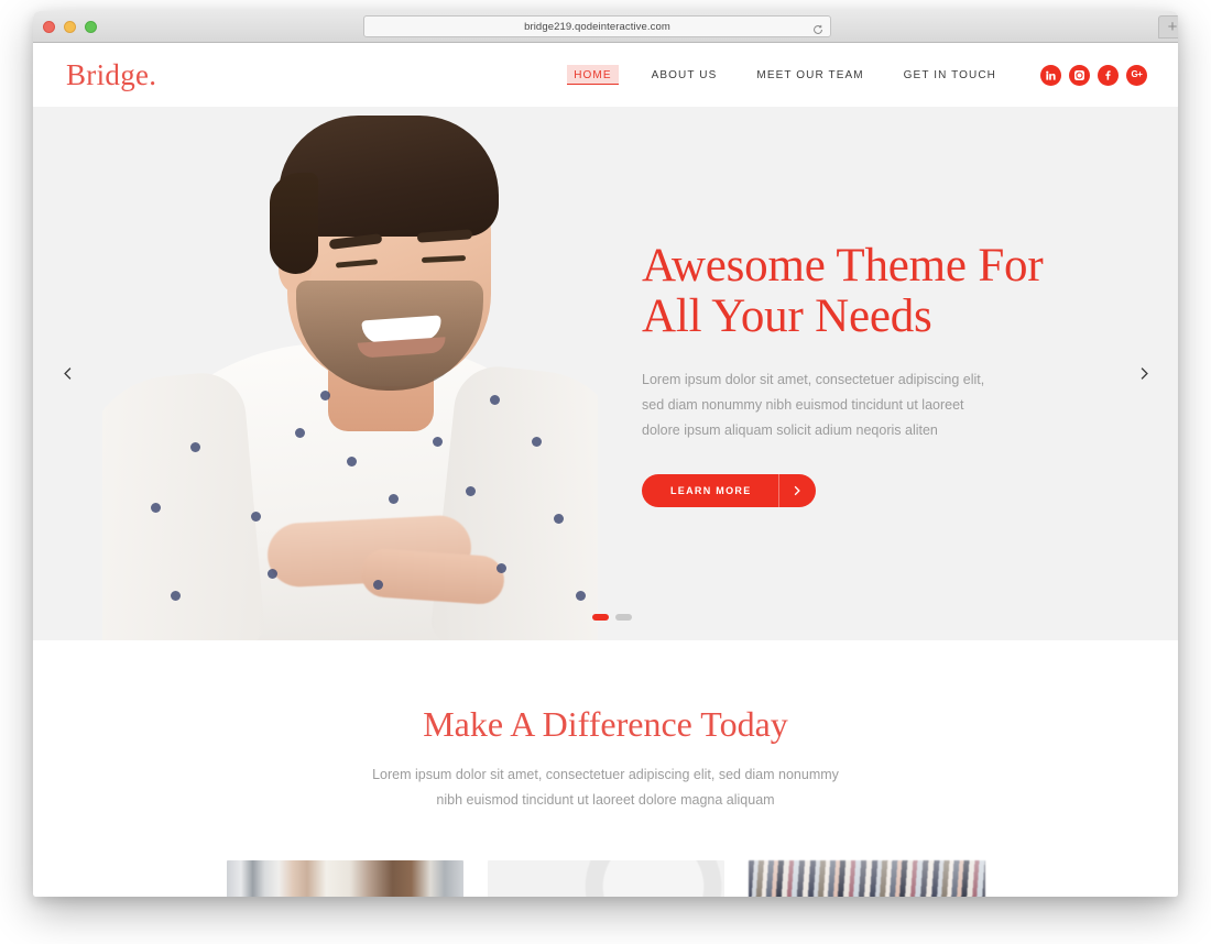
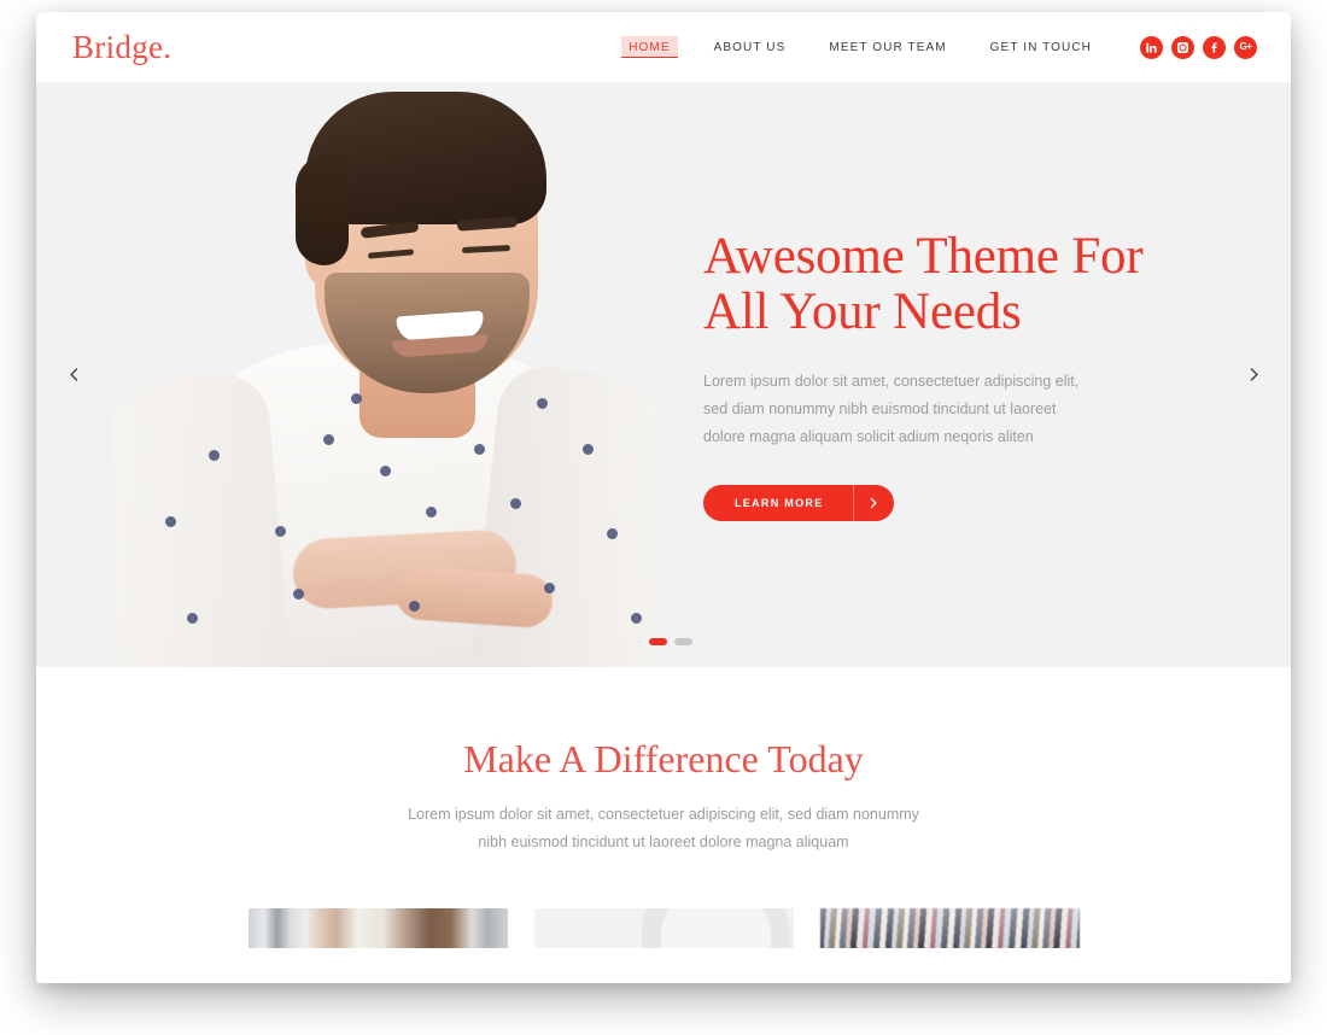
- bridge219.qodeinteractive.com
- +
  Bridge.
  HOME
  ABOUT US
  MEET OUR TEAM
  GET IN TOUCH
  G+
  Awesome Theme For
  All Your Needs
- Lorem ipsum dolor sit amet, consectetuer adipiscing elit, sed diam nonummy nibh euismod tincidunt ut laoreet dolore ipsum aliquam solicit adium neqoris aliten
+ Lorem ipsum dolor sit amet, consectetuer adipiscing elit, sed diam nonummy nibh euismod tincidunt ut laoreet dolore magna aliquam solicit adium neqoris aliten
  LEARN MORE
  Make A Difference Today
  Lorem ipsum dolor sit amet, consectetuer adipiscing elit, sed diam nonummy nibh euismod tincidunt ut laoreet dolore magna aliquam
